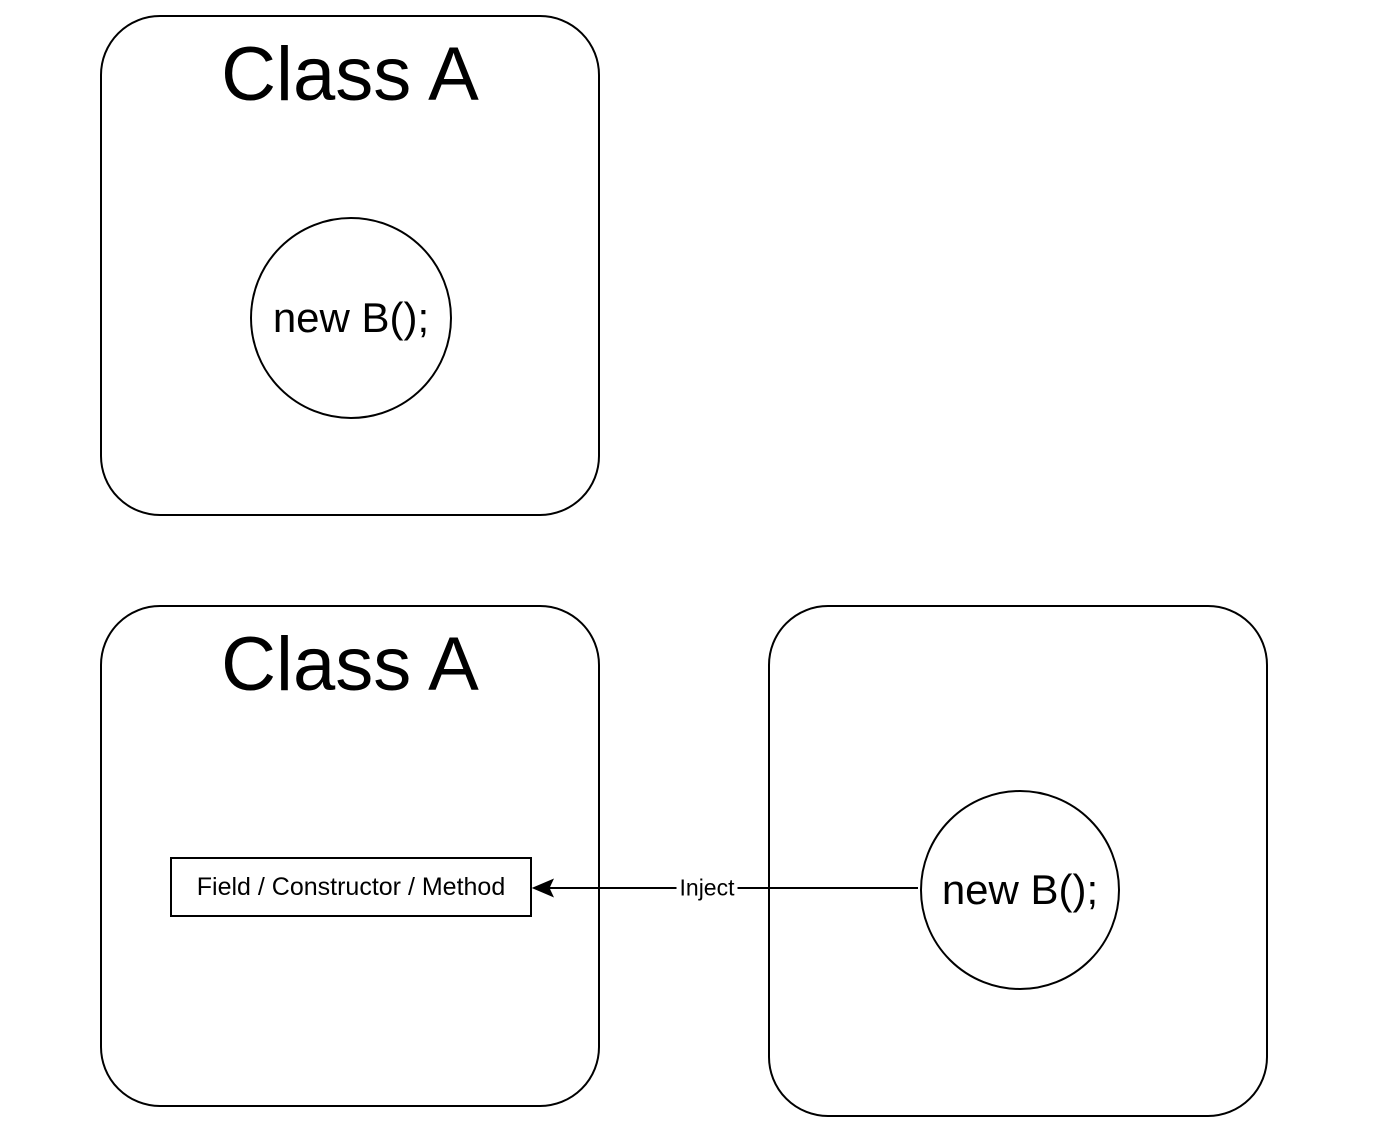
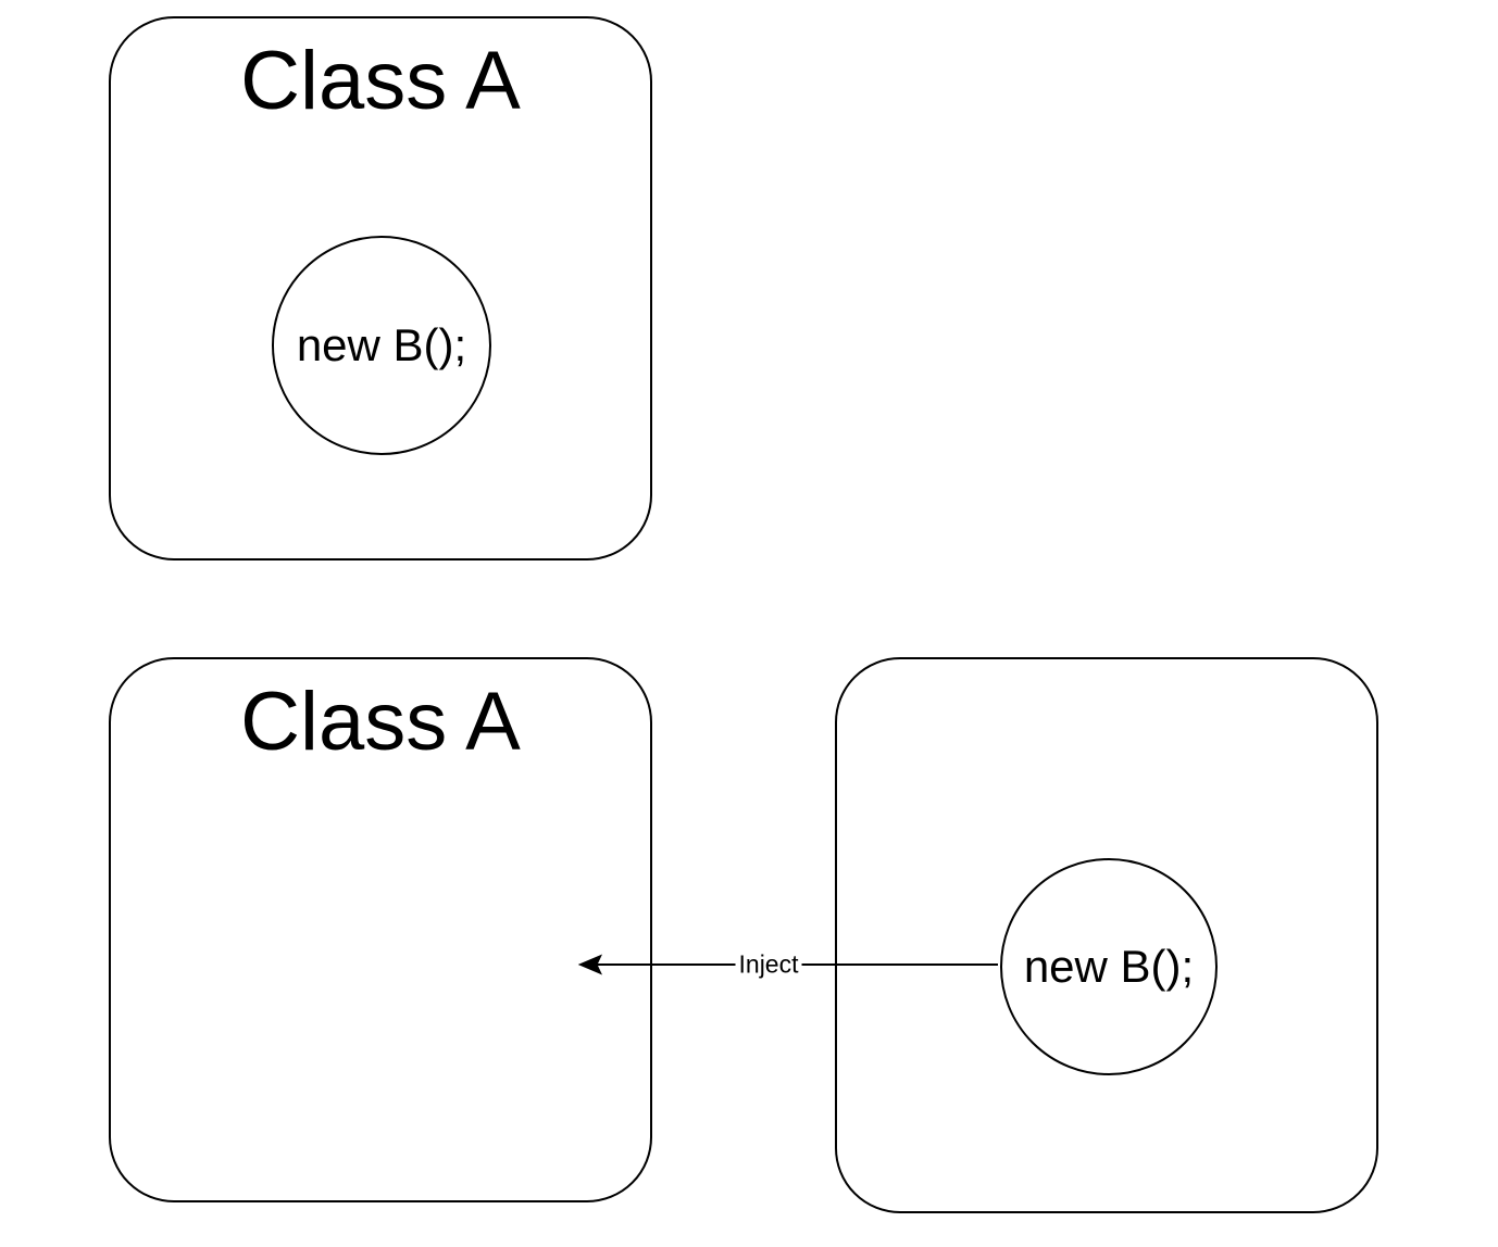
  Class A
  new B();
  Class A
- Field / Constructor / Method
  new B();
  Inject
